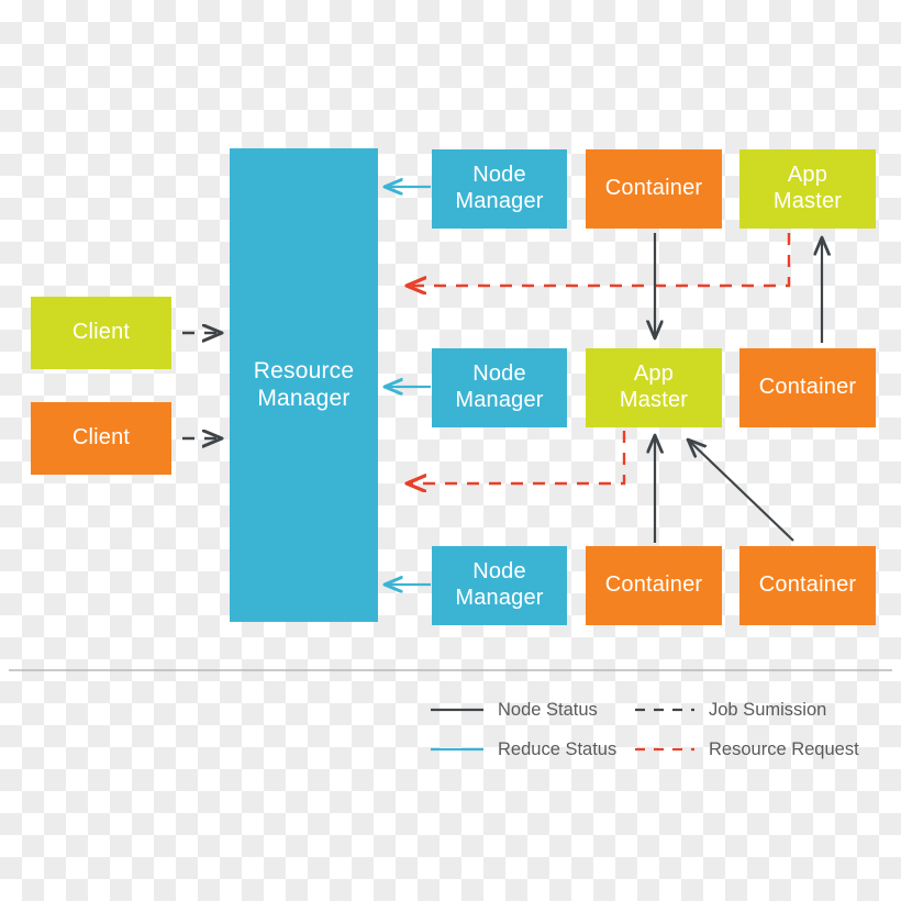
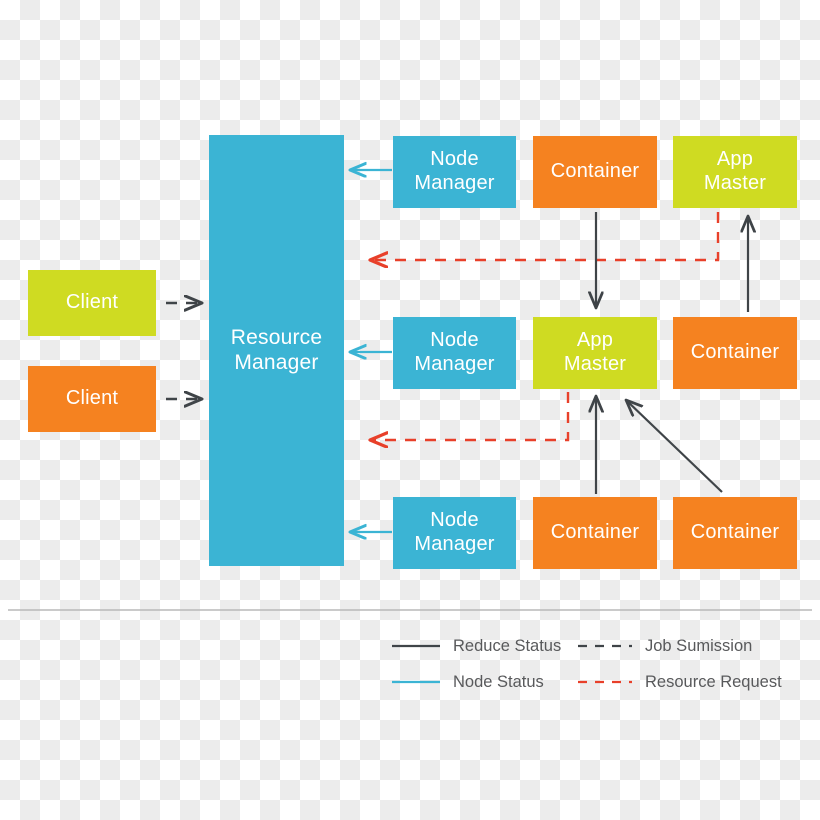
  Resource
  Manager
  Client
  Client
  Node
  Manager
  Container
  App
  Master
  Node
  Manager
  App
  Master
  Container
  Node
  Manager
  Container
  Container
- Node Status
+ Reduce Status
  Job Sumission
- Reduce Status
+ Node Status
  Resource Request
